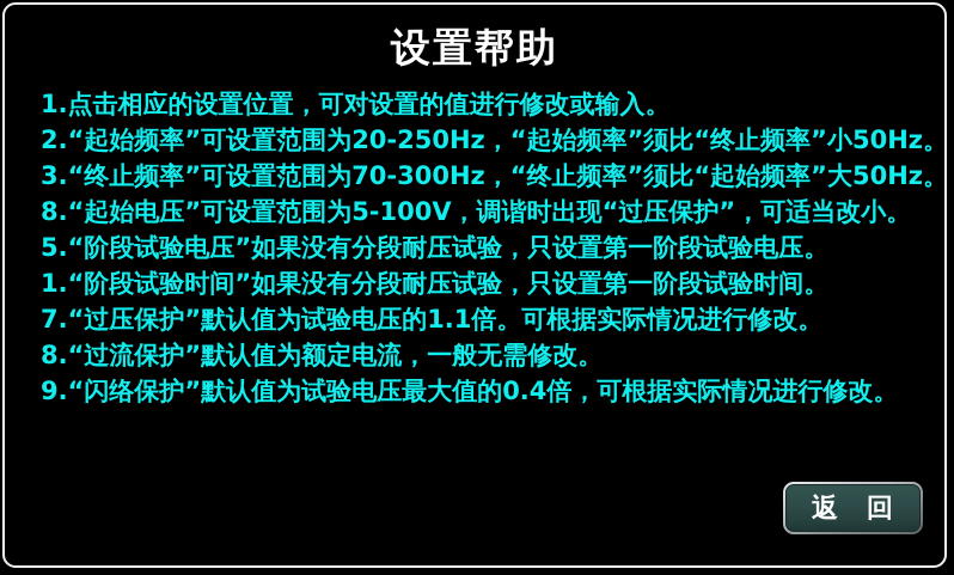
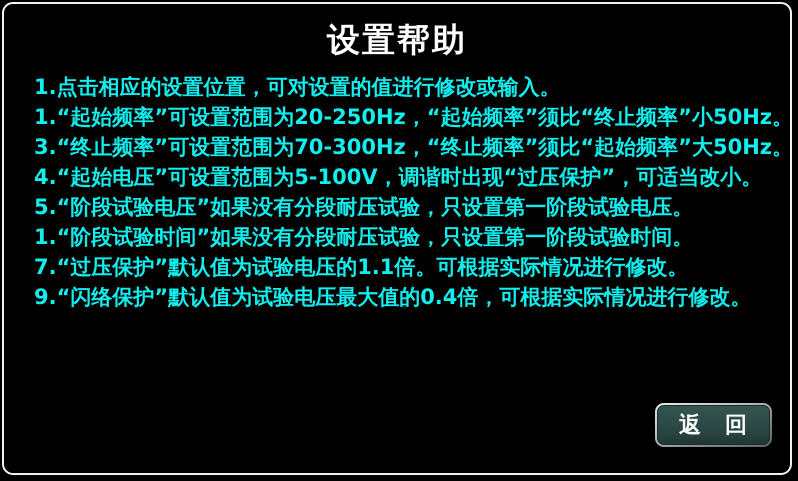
  设置帮助
  1.点击相应的设置位置，可对设置的值进行修改或输入。
- 2.“起始频率”可设置范围为20-250Hz，“起始频率”须比“终止频率”小50Hz。
+ 1.“起始频率”可设置范围为20-250Hz，“起始频率”须比“终止频率”小50Hz。
  3.“终止频率”可设置范围为70-300Hz，“终止频率”须比“起始频率”大50Hz。
- 8.“起始电压”可设置范围为5-100V，调谐时出现“过压保护”，可适当改小。
+ 4.“起始电压”可设置范围为5-100V，调谐时出现“过压保护”，可适当改小。
  5.“阶段试验电压”如果没有分段耐压试验，只设置第一阶段试验电压。
  1.“阶段试验时间”如果没有分段耐压试验，只设置第一阶段试验时间。
  7.“过压保护”默认值为试验电压的1.1倍。可根据实际情况进行修改。
- 8.“过流保护”默认值为额定电流，一般无需修改。
  9.“闪络保护”默认值为试验电压最大值的0.4倍，可根据实际情况进行修改。
  返 回
